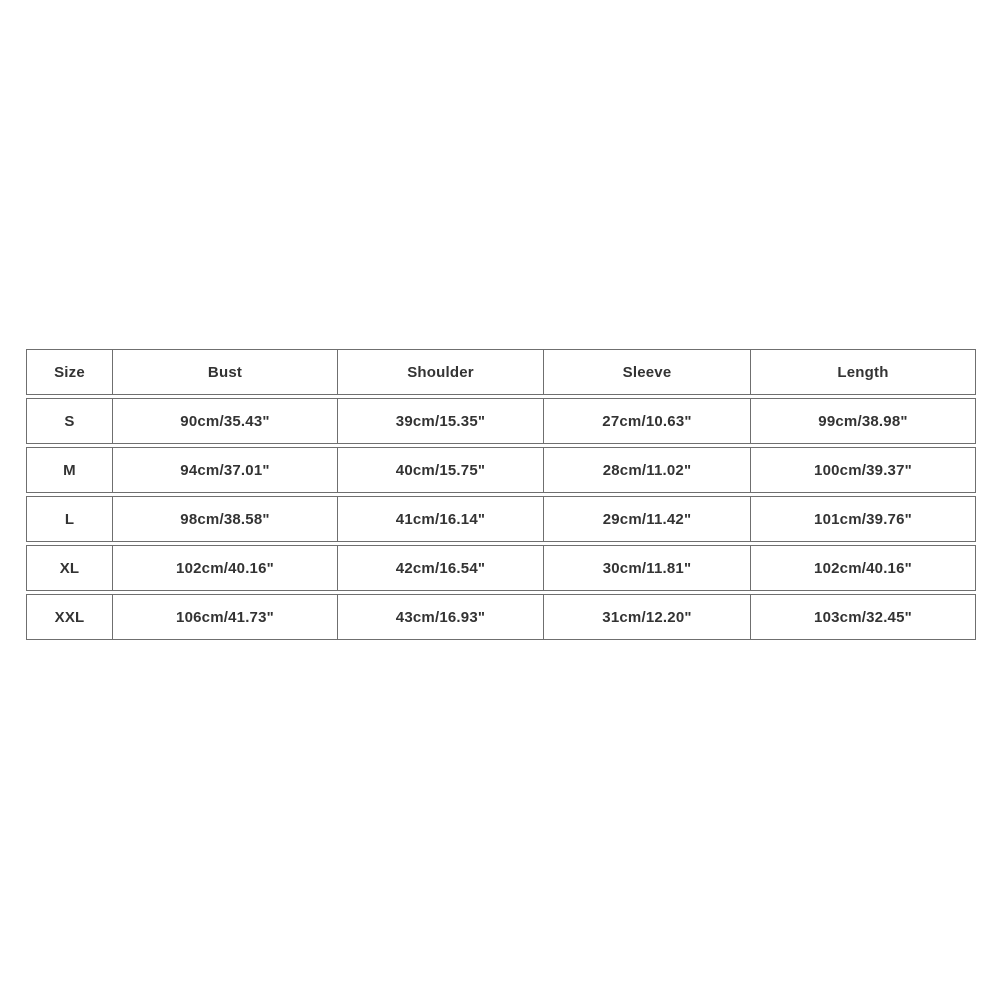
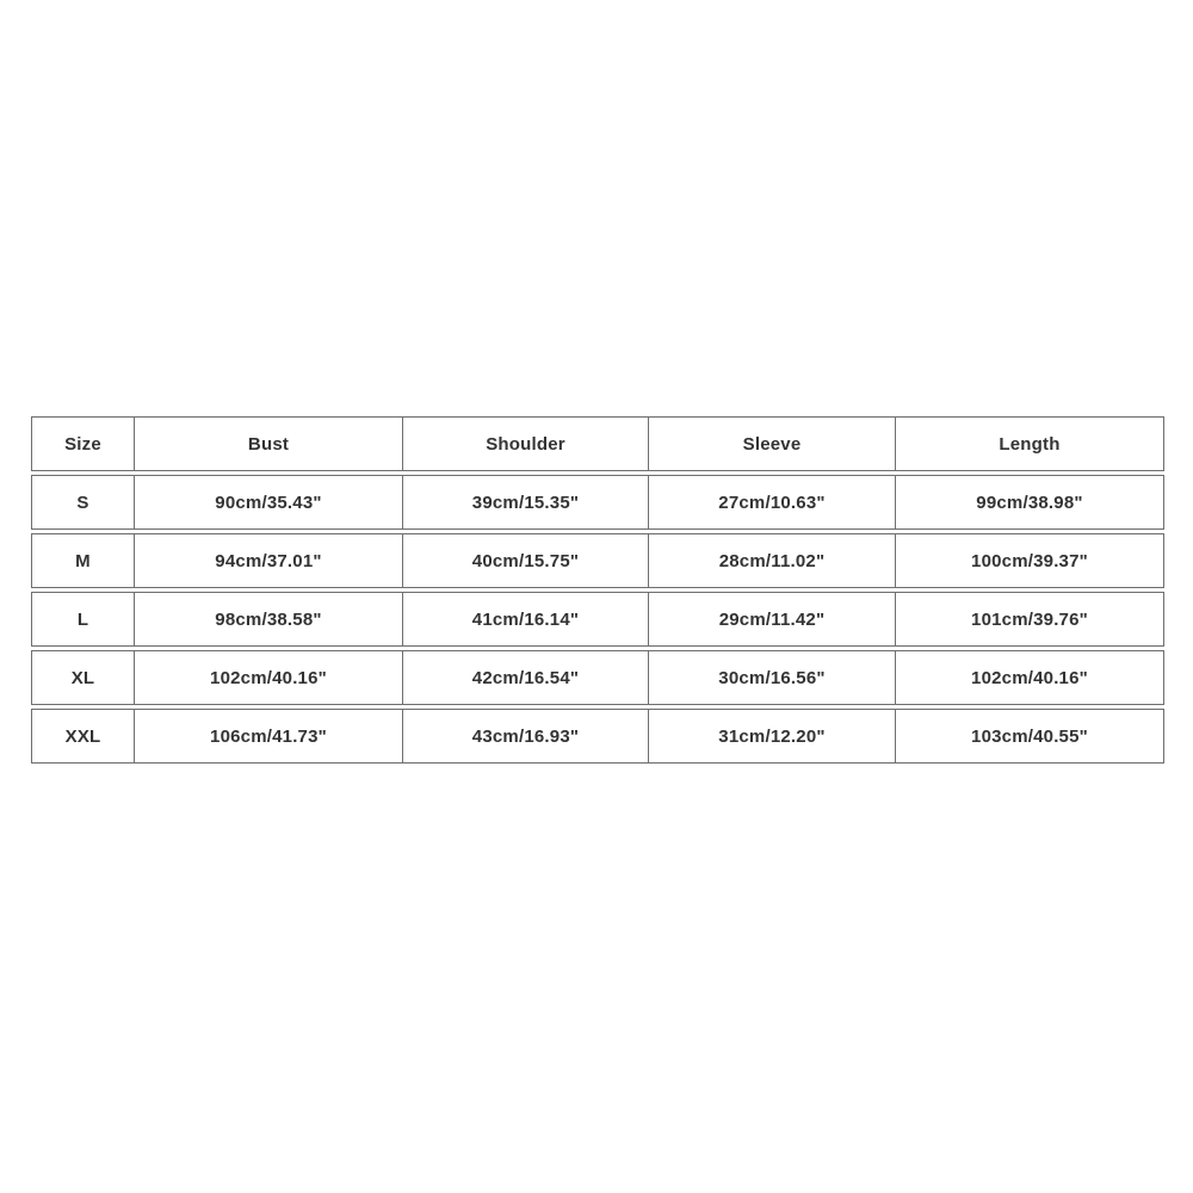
  Size	Bust	Shoulder	Sleeve	Length
  S	90cm/35.43"	39cm/15.35"	27cm/10.63"	99cm/38.98"
  M	94cm/37.01"	40cm/15.75"	28cm/11.02"	100cm/39.37"
  L	98cm/38.58"	41cm/16.14"	29cm/11.42"	101cm/39.76"
- XL	102cm/40.16"	42cm/16.54"	30cm/11.81"	102cm/40.16"
+ XL	102cm/40.16"	42cm/16.54"	30cm/16.56"	102cm/40.16"
- XXL	106cm/41.73"	43cm/16.93"	31cm/12.20"	103cm/32.45"
+ XXL	106cm/41.73"	43cm/16.93"	31cm/12.20"	103cm/40.55"
